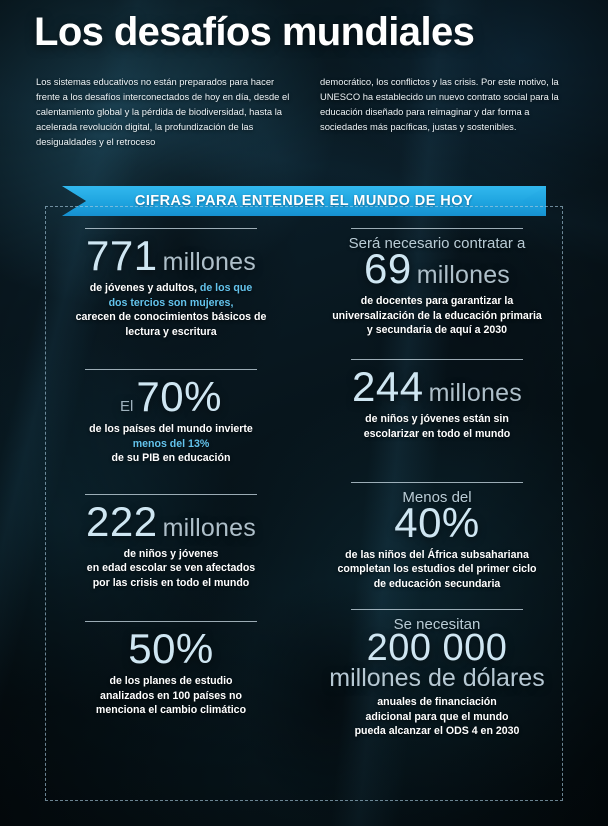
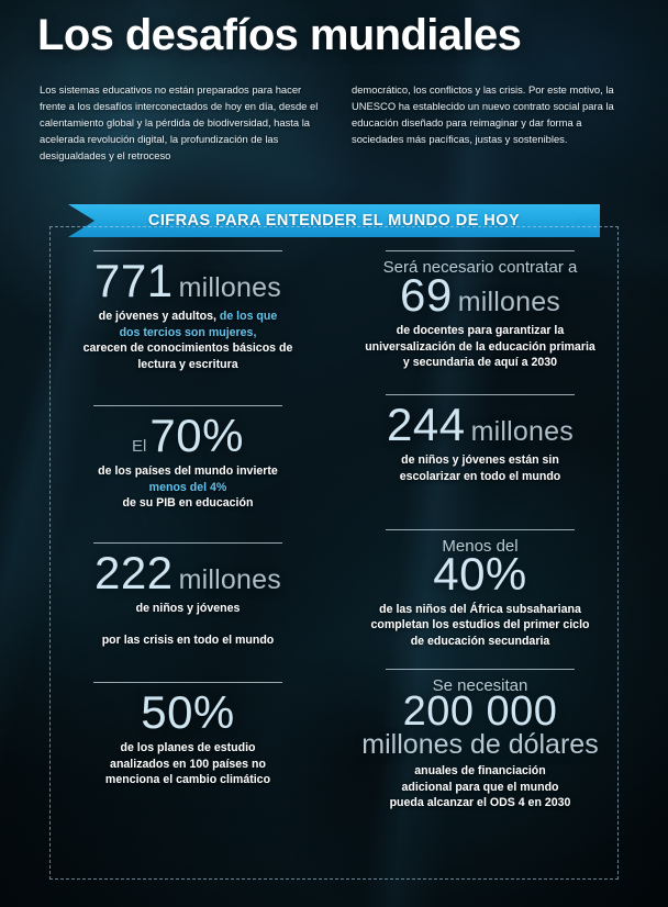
  Los desafíos mundiales
  Los sistemas educativos no están preparados para hacer frente a los desafíos interconectados de hoy en día, desde el calentamiento global y la pérdida de biodiversidad, hasta la acelerada revolución digital, la profundización de las desigualdades y el retroceso
  democrático, los conflictos y las crisis. Por este motivo, la UNESCO ha establecido un nuevo contrato social para la educación diseñado para reimaginar y dar forma a sociedades más pacíficas, justas y sostenibles.
  CIFRAS PARA ENTENDER EL MUNDO DE HOY
  771 millones
  de jóvenes y adultos, de los que
  dos tercios son mujeres,
  carecen de conocimientos básicos de
  lectura y escritura
  Será necesario contratar a
  69 millones
  de docentes para garantizar la
  universalización de la educación primaria
  y secundaria de aquí a 2030
  El70%
  de los países del mundo invierte
- menos del 13%
+ menos del 4%
  de su PIB en educación
  244 millones
  de niños y jóvenes están sin
  escolarizar en todo el mundo
  222 millones
  de niños y jóvenes
- en edad escolar se ven afectados
  por las crisis en todo el mundo
  Menos del
  40%
  de las niños del África subsahariana
  completan los estudios del primer ciclo
  de educación secundaria
  50%
  de los planes de estudio
  analizados en 100 países no
  menciona el cambio climático
  Se necesitan
  200 000
  millones de dólares
  anuales de financiación
  adicional para que el mundo
  pueda alcanzar el ODS 4 en 2030
